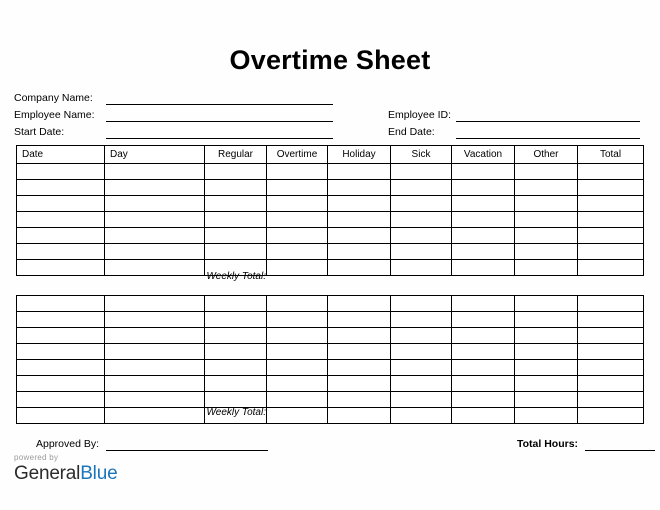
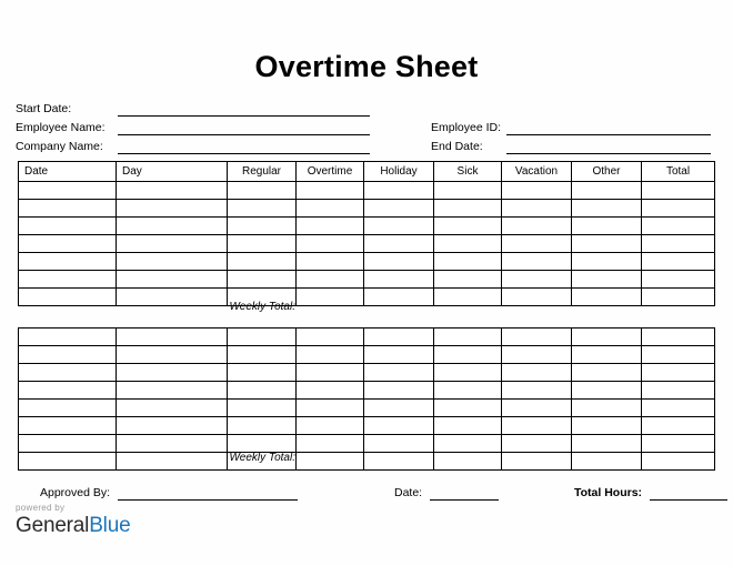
  Overtime Sheet
- Company Name:
+ Start Date:
  Employee Name:
- Start Date:
+ Company Name:
  Employee ID:
  End Date:
  Date	Day	Regular	Overtime	Holiday	Sick	Vacation	Other	Total
  Weekly Total:
  Weekly Total:
  Approved By:
+ Date:
  Total Hours:
  powered by
  GeneralBlue
